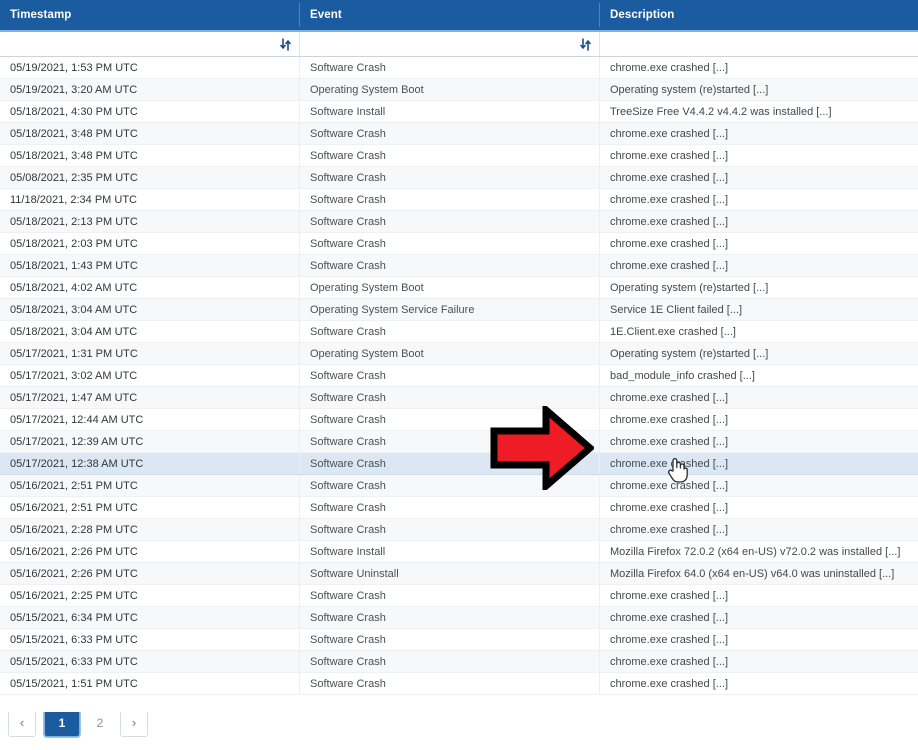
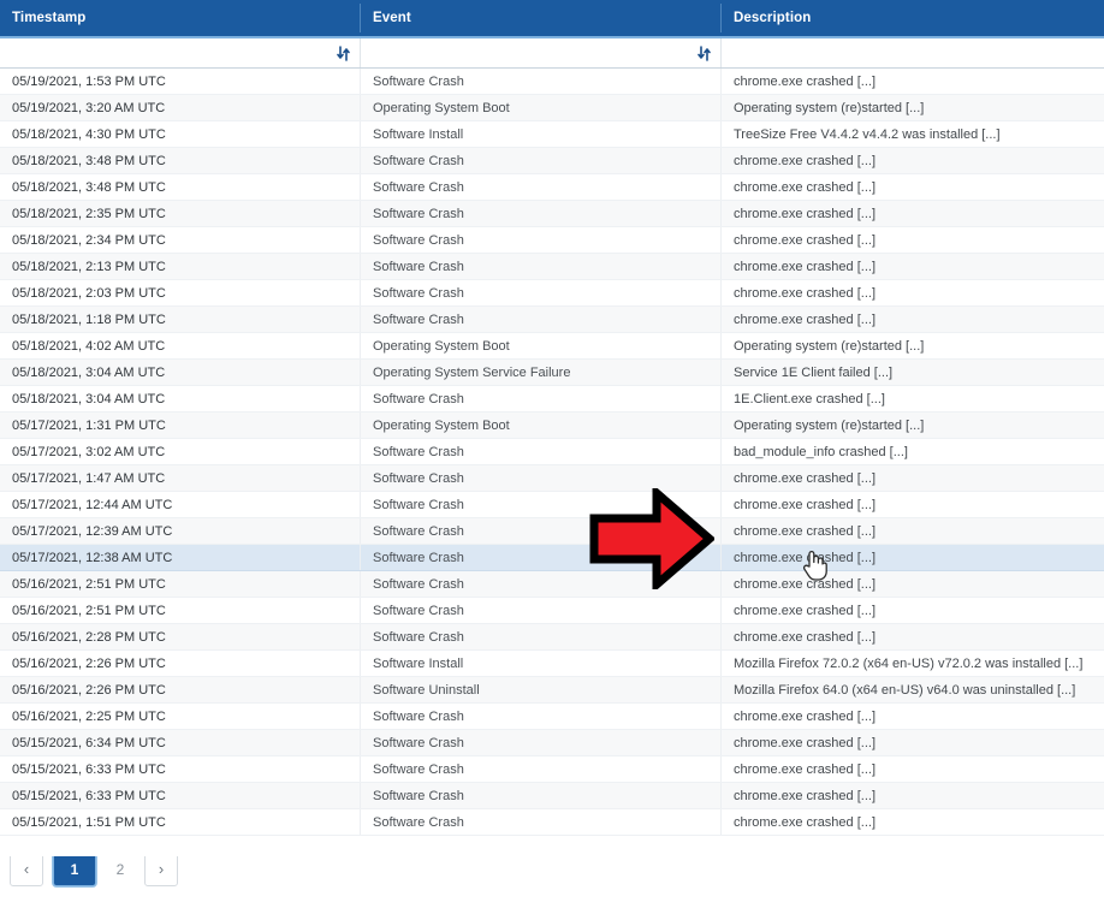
  Timestamp
  Event
  Description
  05/19/2021, 1:53 PM UTC
  Software Crash
  chrome.exe crashed [...]
  05/19/2021, 3:20 AM UTC
  Operating System Boot
  Operating system (re)started [...]
  05/18/2021, 4:30 PM UTC
  Software Install
  TreeSize Free V4.4.2 v4.4.2 was installed [...]
  05/18/2021, 3:48 PM UTC
  Software Crash
  chrome.exe crashed [...]
  05/18/2021, 3:48 PM UTC
  Software Crash
  chrome.exe crashed [...]
- 05/08/2021, 2:35 PM UTC
+ 05/18/2021, 2:35 PM UTC
  Software Crash
  chrome.exe crashed [...]
- 11/18/2021, 2:34 PM UTC
+ 05/18/2021, 2:34 PM UTC
  Software Crash
  chrome.exe crashed [...]
  05/18/2021, 2:13 PM UTC
  Software Crash
  chrome.exe crashed [...]
  05/18/2021, 2:03 PM UTC
  Software Crash
  chrome.exe crashed [...]
- 05/18/2021, 1:43 PM UTC
+ 05/18/2021, 1:18 PM UTC
  Software Crash
  chrome.exe crashed [...]
  05/18/2021, 4:02 AM UTC
  Operating System Boot
  Operating system (re)started [...]
  05/18/2021, 3:04 AM UTC
  Operating System Service Failure
  Service 1E Client failed [...]
  05/18/2021, 3:04 AM UTC
  Software Crash
  1E.Client.exe crashed [...]
  05/17/2021, 1:31 PM UTC
  Operating System Boot
  Operating system (re)started [...]
  05/17/2021, 3:02 AM UTC
  Software Crash
  bad_module_info crashed [...]
  05/17/2021, 1:47 AM UTC
  Software Crash
  chrome.exe crashed [...]
  05/17/2021, 12:44 AM UTC
  Software Crash
  chrome.exe crashed [...]
  05/17/2021, 12:39 AM UTC
  Software Crash
  chrome.exe crashed [...]
  05/17/2021, 12:38 AM UTC
  Software Crash
  chrome.exeshed [...]
  05/16/2021, 2:51 PM UTC
  Software Crash
  chrome.exe crashed [...]
  05/16/2021, 2:51 PM UTC
  Software Crash
  chrome.exe crashed [...]
  05/16/2021, 2:28 PM UTC
  Software Crash
  chrome.exe crashed [...]
  05/16/2021, 2:26 PM UTC
  Software Install
  Mozilla Firefox 72.0.2 (x64 en-US) v72.0.2 was installed [...]
  05/16/2021, 2:26 PM UTC
  Software Uninstall
  Mozilla Firefox 64.0 (x64 en-US) v64.0 was uninstalled [...]
  05/16/2021, 2:25 PM UTC
  Software Crash
  chrome.exe crashed [...]
  05/15/2021, 6:34 PM UTC
  Software Crash
  chrome.exe crashed [...]
  05/15/2021, 6:33 PM UTC
  Software Crash
  chrome.exe crashed [...]
  05/15/2021, 6:33 PM UTC
  Software Crash
  chrome.exe crashed [...]
  05/15/2021, 1:51 PM UTC
  Software Crash
  chrome.exe crashed [...]
  ‹
  1
  2
  ›
